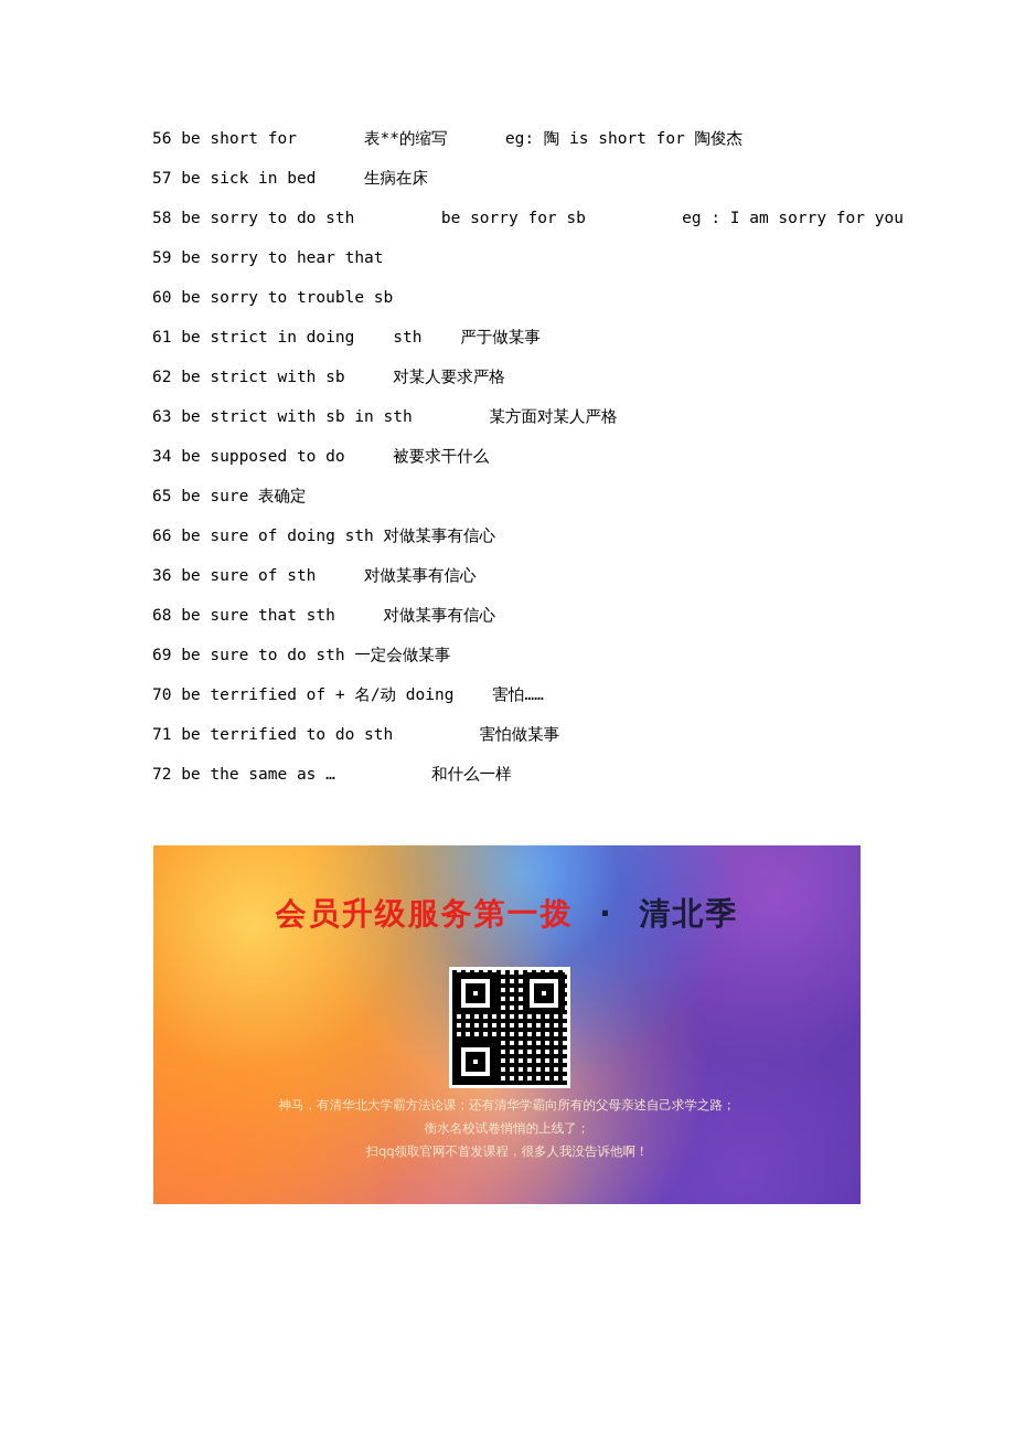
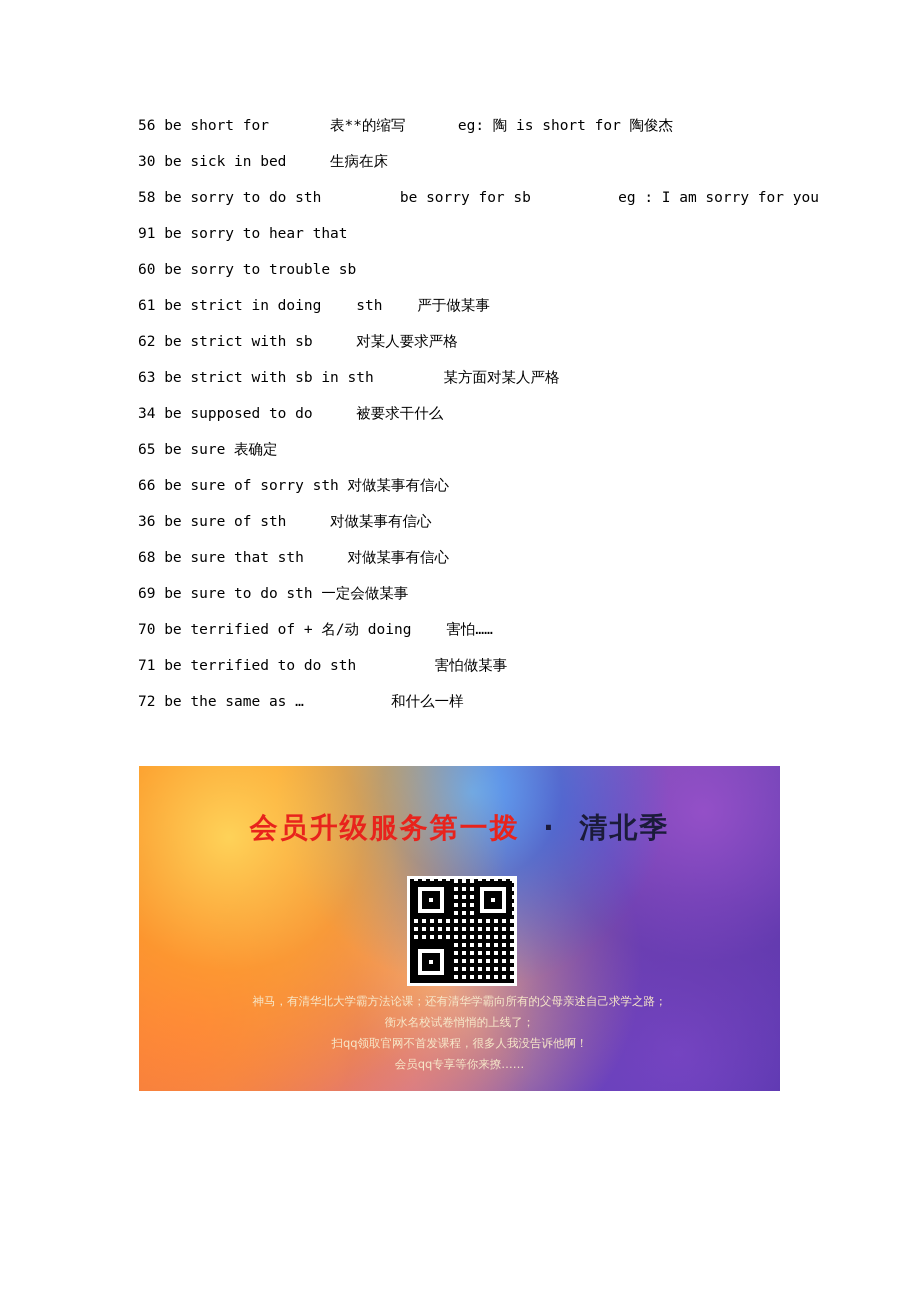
  56 be short for 表**的缩写 eg: 陶 is short for 陶俊杰
- 57 be sick in bed 生病在床
+ 30 be sick in bed 生病在床
  58 be sorry to do sth be sorry for sb eg : I am sorry for you
- 59 be sorry to hear that
+ 91 be sorry to hear that
  60 be sorry to trouble sb
  61 be strict in doing sth 严于做某事
  62 be strict with sb 对某人要求严格
  63 be strict with sb in sth 某方面对某人严格
  34 be supposed to do 被要求干什么
  65 be sure 表确定
- 66 be sure of doing sth 对做某事有信心
+ 66 be sure of sorry sth 对做某事有信心
  36 be sure of sth 对做某事有信心
  68 be sure that sth 对做某事有信心
  69 be sure to do sth 一定会做某事
  70 be terrified of + 名/动 doing 害怕……
  71 be terrified to do sth 害怕做某事
  72 be the same as … 和什么一样
  会员升级服务第一拨 · 清北季
  神马，有清华北大学霸方法论课；还有清华学霸向所有的父母亲述自己求学之路；
  衡水名校试卷悄悄的上线了；
  扫qq领取官网不首发课程，很多人我没告诉他啊！
+ 会员qq专享等你来撩……
